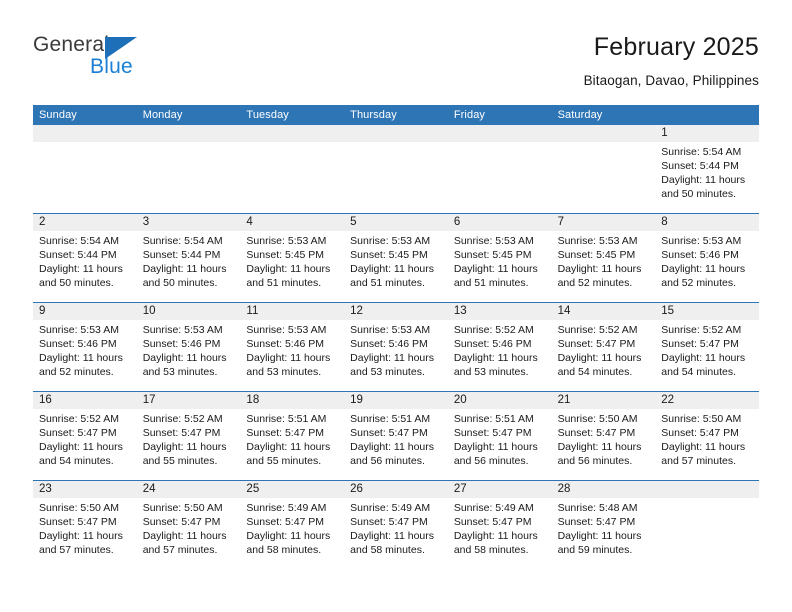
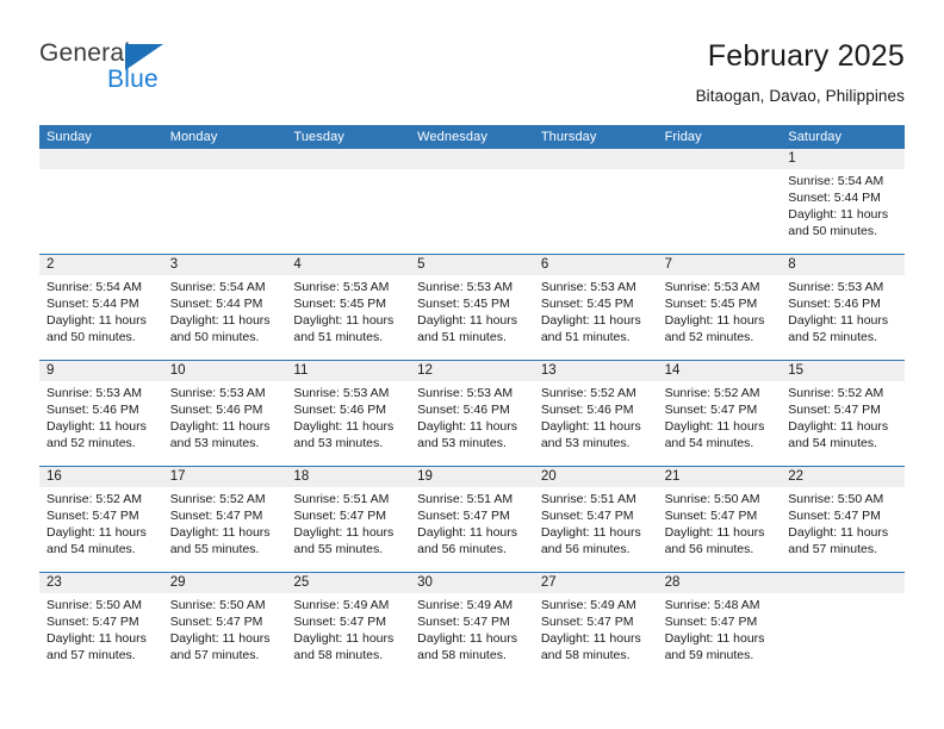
  General
  Blue
  February 2025
  Bitaogan, Davao, Philippines
  Sunday
  Monday
  Tuesday
+ Wednesday
  Thursday
  Friday
  Saturday
  1
  Sunrise: 5:54 AM
  Sunset: 5:44 PM
  Daylight: 11 hours
  and 50 minutes.
  2
  Sunrise: 5:54 AM
  Sunset: 5:44 PM
  Daylight: 11 hours
  and 50 minutes.
  3
  Sunrise: 5:54 AM
  Sunset: 5:44 PM
  Daylight: 11 hours
  and 50 minutes.
  4
  Sunrise: 5:53 AM
  Sunset: 5:45 PM
  Daylight: 11 hours
  and 51 minutes.
  5
  Sunrise: 5:53 AM
  Sunset: 5:45 PM
  Daylight: 11 hours
  and 51 minutes.
  6
  Sunrise: 5:53 AM
  Sunset: 5:45 PM
  Daylight: 11 hours
  and 51 minutes.
  7
  Sunrise: 5:53 AM
  Sunset: 5:45 PM
  Daylight: 11 hours
  and 52 minutes.
  8
  Sunrise: 5:53 AM
  Sunset: 5:46 PM
  Daylight: 11 hours
  and 52 minutes.
  9
  Sunrise: 5:53 AM
  Sunset: 5:46 PM
  Daylight: 11 hours
  and 52 minutes.
  10
  Sunrise: 5:53 AM
  Sunset: 5:46 PM
  Daylight: 11 hours
  and 53 minutes.
  11
  Sunrise: 5:53 AM
  Sunset: 5:46 PM
  Daylight: 11 hours
  and 53 minutes.
  12
  Sunrise: 5:53 AM
  Sunset: 5:46 PM
  Daylight: 11 hours
  and 53 minutes.
  13
  Sunrise: 5:52 AM
  Sunset: 5:46 PM
  Daylight: 11 hours
  and 53 minutes.
  14
  Sunrise: 5:52 AM
  Sunset: 5:47 PM
  Daylight: 11 hours
  and 54 minutes.
  15
  Sunrise: 5:52 AM
  Sunset: 5:47 PM
  Daylight: 11 hours
  and 54 minutes.
  16
  Sunrise: 5:52 AM
  Sunset: 5:47 PM
  Daylight: 11 hours
  and 54 minutes.
  17
  Sunrise: 5:52 AM
  Sunset: 5:47 PM
  Daylight: 11 hours
  and 55 minutes.
  18
  Sunrise: 5:51 AM
  Sunset: 5:47 PM
  Daylight: 11 hours
  and 55 minutes.
  19
  Sunrise: 5:51 AM
  Sunset: 5:47 PM
  Daylight: 11 hours
  and 56 minutes.
  20
  Sunrise: 5:51 AM
  Sunset: 5:47 PM
  Daylight: 11 hours
  and 56 minutes.
  21
  Sunrise: 5:50 AM
  Sunset: 5:47 PM
  Daylight: 11 hours
  and 56 minutes.
  22
  Sunrise: 5:50 AM
  Sunset: 5:47 PM
  Daylight: 11 hours
  and 57 minutes.
  23
  Sunrise: 5:50 AM
  Sunset: 5:47 PM
  Daylight: 11 hours
  and 57 minutes.
- 24
+ 29
  Sunrise: 5:50 AM
  Sunset: 5:47 PM
  Daylight: 11 hours
  and 57 minutes.
  25
  Sunrise: 5:49 AM
  Sunset: 5:47 PM
  Daylight: 11 hours
  and 58 minutes.
- 26
+ 30
  Sunrise: 5:49 AM
  Sunset: 5:47 PM
  Daylight: 11 hours
  and 58 minutes.
  27
  Sunrise: 5:49 AM
  Sunset: 5:47 PM
  Daylight: 11 hours
  and 58 minutes.
  28
  Sunrise: 5:48 AM
  Sunset: 5:47 PM
  Daylight: 11 hours
  and 59 minutes.
